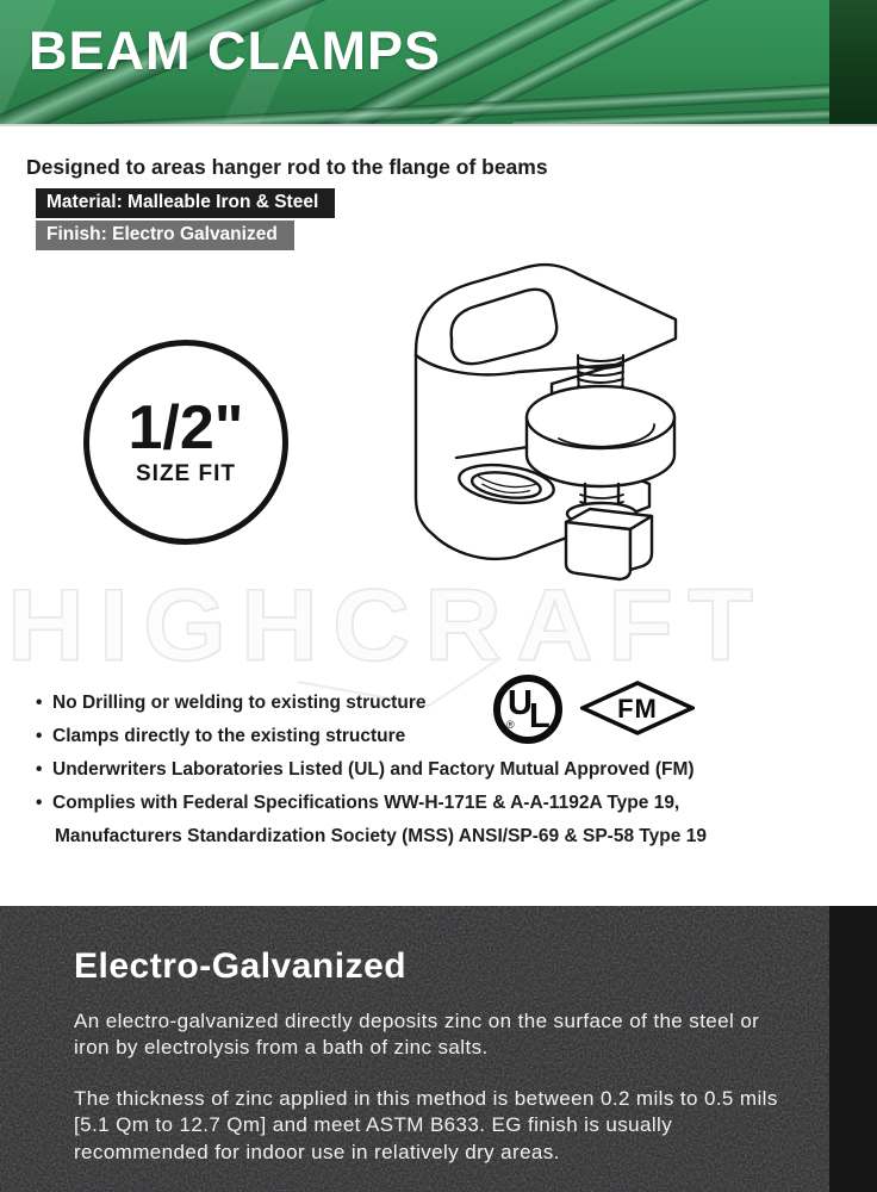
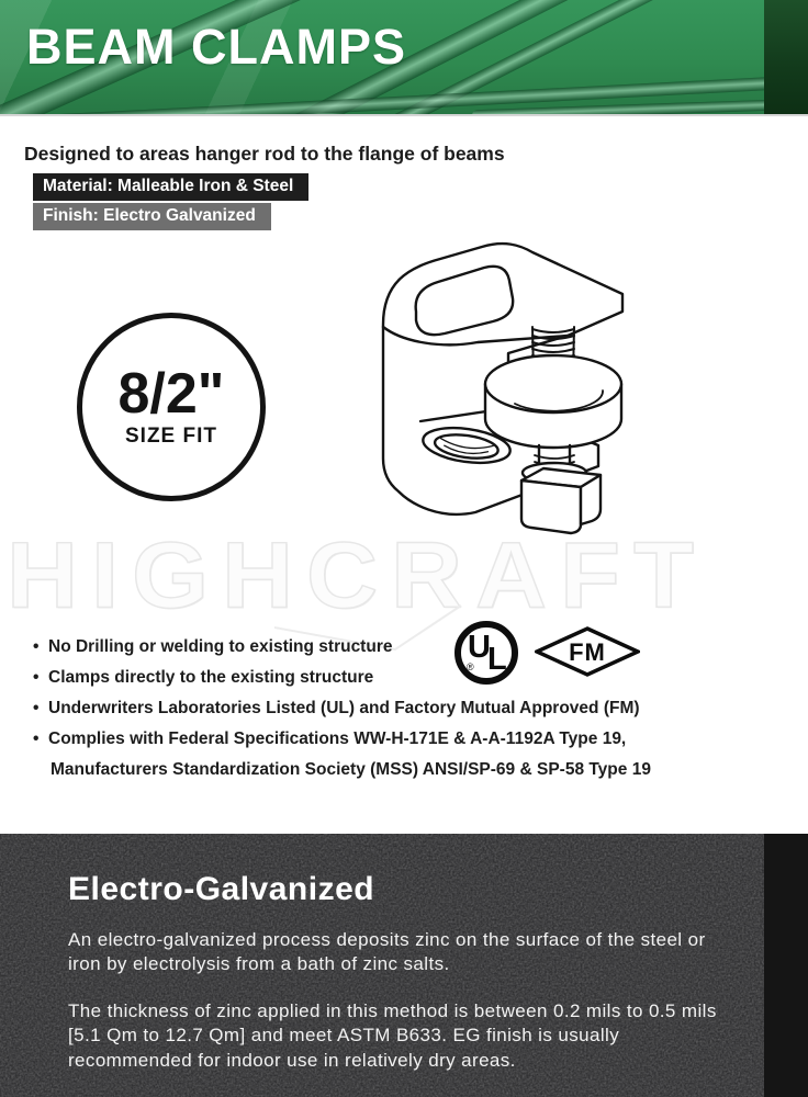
  BEAM CLAMPS
  Designed to areas hanger rod to the flange of beams
  Material: Malleable Iron & Steel
  Finish: Electro Galvanized
  HIGHCRAFT
- 1/2"
+ 8/2"
  SIZE FIT
  • No Drilling or welding to existing structure
  • Clamps directly to the existing structure
  • Underwriters Laboratories Listed (UL) and Factory Mutual Approved (FM)
  • Complies with Federal Specifications WW-H-171E & A-A-1192A Type 19,
  Manufacturers Standardization Society (MSS) ANSI/SP-69 & SP-58 Type 19
  U
  L
  ®
  FM
  Electro-Galvanized
- An electro-galvanized directly deposits zinc on the surface of the steel or iron by electrolysis from a bath of zinc salts.
+ An electro-galvanized process deposits zinc on the surface of the steel or iron by electrolysis from a bath of zinc salts.
  The thickness of zinc applied in this method is between 0.2 mils to 0.5 mils [5.1 Qm to 12.7 Qm] and meet ASTM B633. EG finish is usually recommended for indoor use in relatively dry areas.
